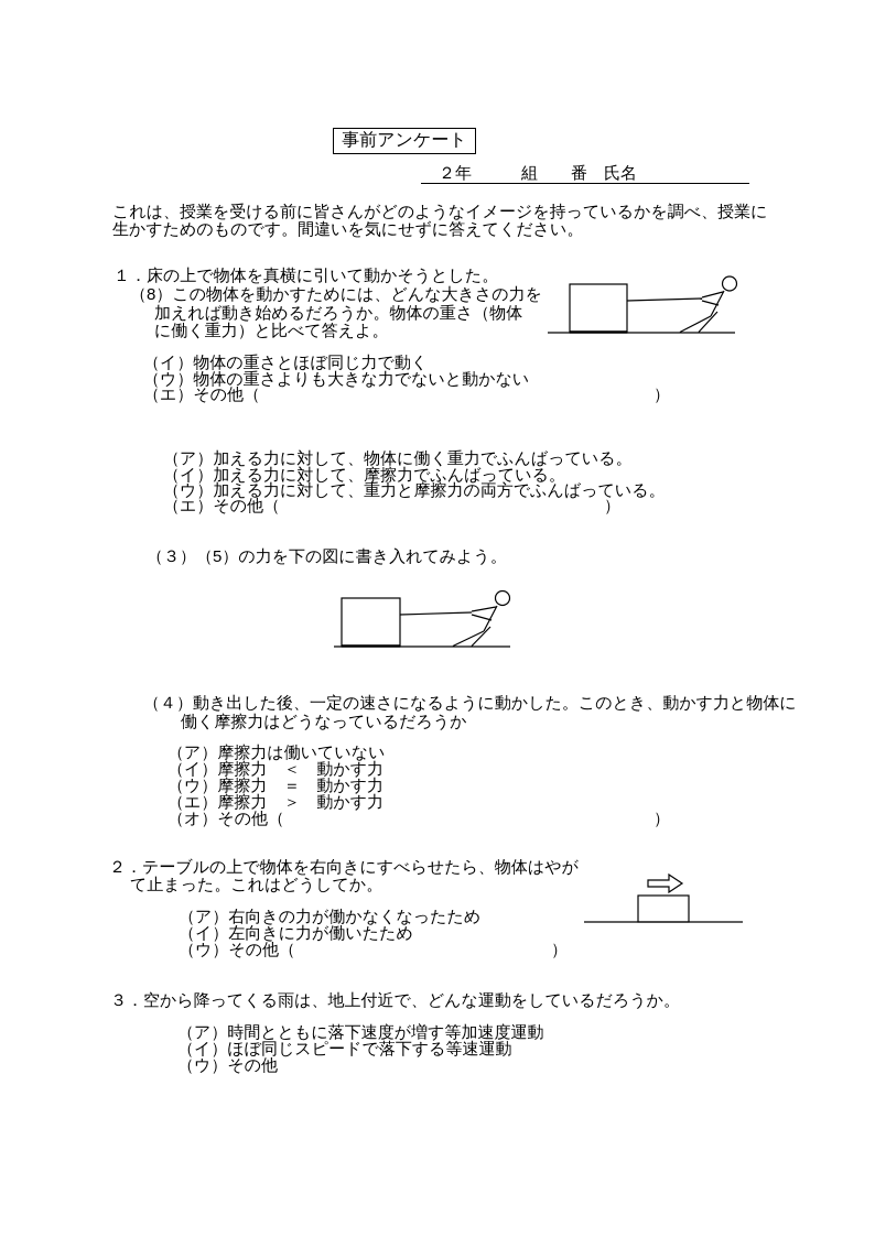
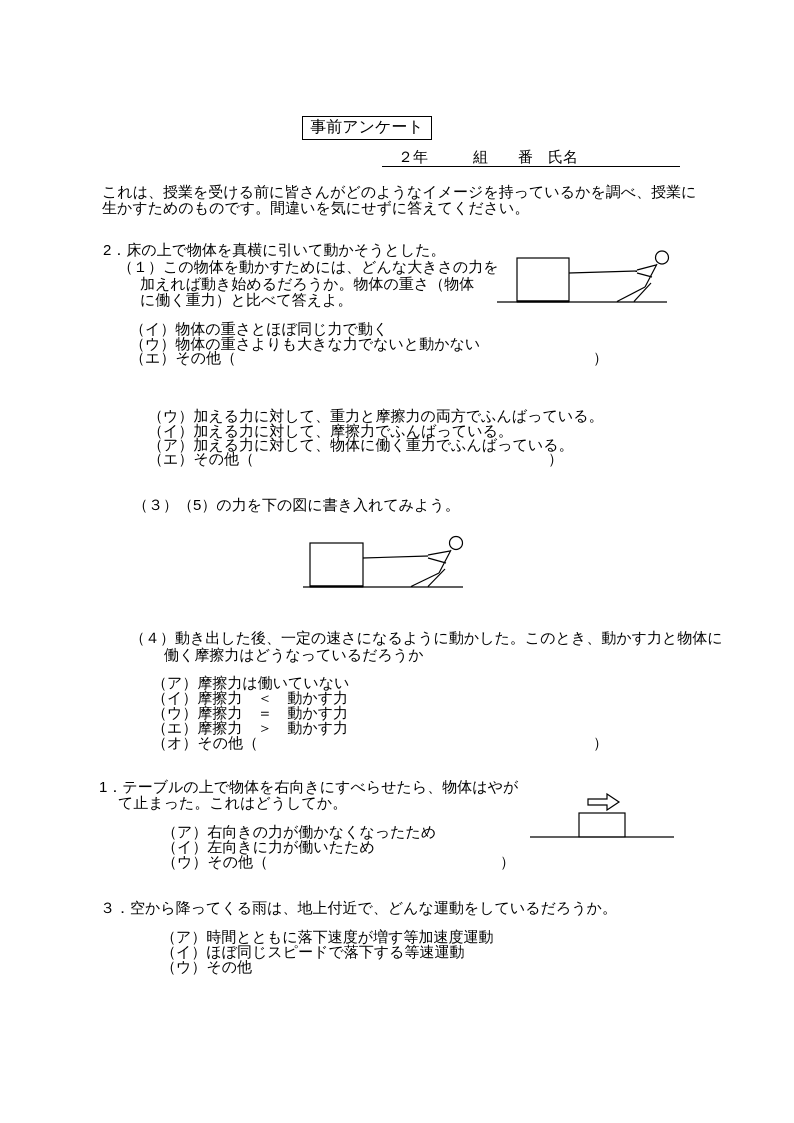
  事前アンケート
  ２年 組 番 氏名
  これは、授業を受ける前に皆さんがどのようなイメージを持っているかを調べ、授業に
  生かすためのものです。間違いを気にせずに答えてください。
- １．床の上で物体を真横に引いて動かそうとした。
+ 2．床の上で物体を真横に引いて動かそうとした。
- （8）この物体を動かすためには、どんな大きさの力を
+ （１）この物体を動かすためには、どんな大きさの力を
  加えれば動き始めるだろうか。物体の重さ（物体
  に働く重力）と比べて答えよ。
  （イ）物体の重さとほぼ同じ力で動く
  （ウ）物体の重さよりも大きな力でないと動かない
  （エ）その他（
  ）
- （ア）加える力に対して、物体に働く重力でふんばっている。
+ （ウ）加える力に対して、重力と摩擦力の両方でふんばっている。
  （イ）加える力に対して、摩擦力でふんばっている。
- （ウ）加える力に対して、重力と摩擦力の両方でふんばっている。
+ （ア）加える力に対して、物体に働く重力でふんばっている。
  （エ）その他（
  ）
  （３）（5）の力を下の図に書き入れてみよう。
  （４）動き出した後、一定の速さになるように動かした。このとき、動かす力と物体に
  働く摩擦力はどうなっているだろうか
  （ア）摩擦力は働いていない
  （イ）摩擦力 ＜ 動かす力
  （ウ）摩擦力 ＝ 動かす力
  （エ）摩擦力 ＞ 動かす力
  （オ）その他（
  ）
- ２．テーブルの上で物体を右向きにすべらせたら、物体はやが
+ 1．テーブルの上で物体を右向きにすべらせたら、物体はやが
  て止まった。これはどうしてか。
  （ア）右向きの力が働かなくなったため
  （イ）左向きに力が働いたため
  （ウ）その他（
  ）
  ３．空から降ってくる雨は、地上付近で、どんな運動をしているだろうか。
  （ア）時間とともに落下速度が増す等加速度運動
  （イ）ほぼ同じスピードで落下する等速運動
  （ウ）その他
